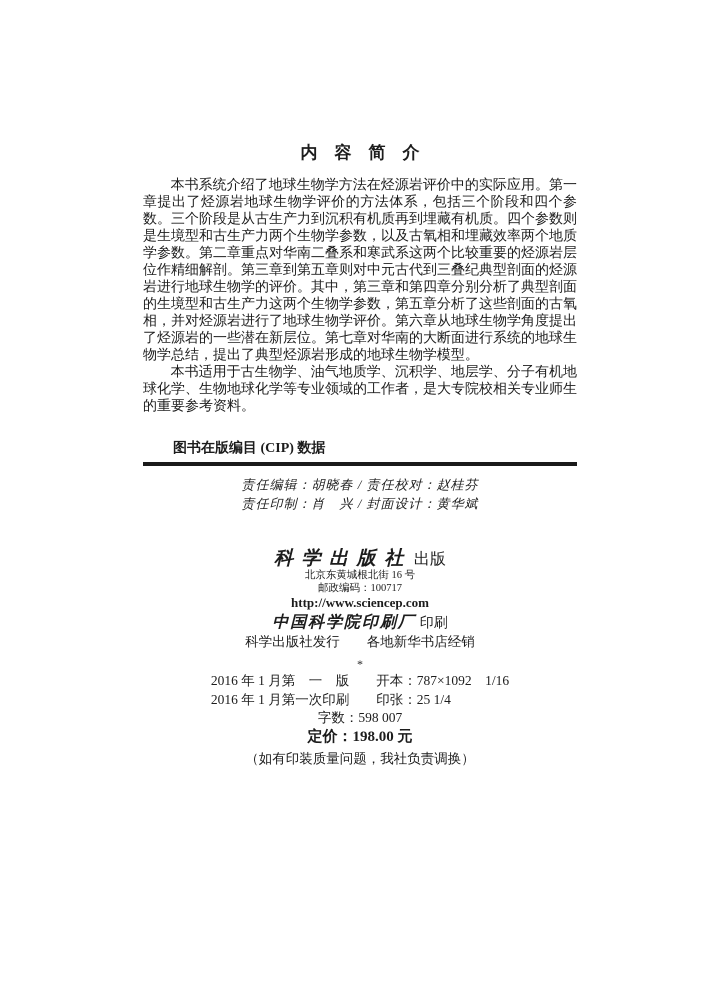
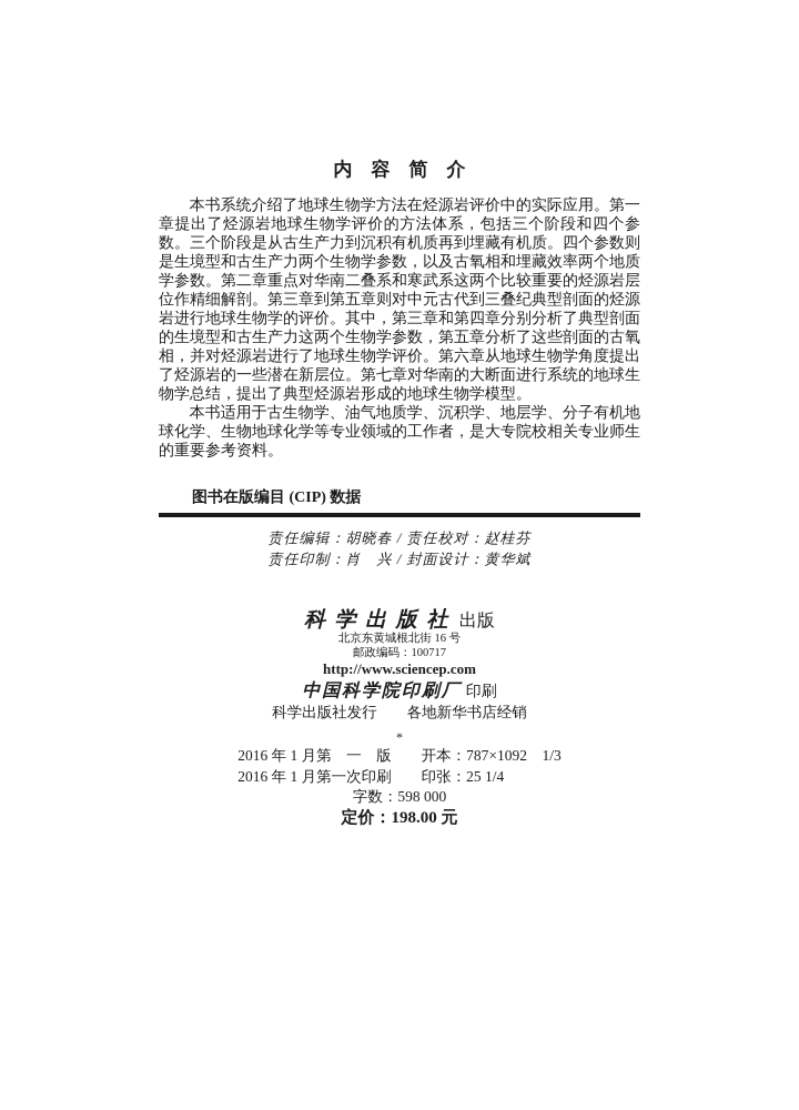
  内 容 简 介
  本书系统介绍了地球生物学方法在烃源岩评价中的实际应用。第一章提出了烃源岩地球生物学评价的方法体系，包括三个阶段和四个参数。三个阶段是从古生产力到沉积有机质再到埋藏有机质。四个参数则是生境型和古生产力两个生物学参数，以及古氧相和埋藏效率两个地质学参数。第二章重点对华南二叠系和寒武系这两个比较重要的烃源岩层位作精细解剖。第三章到第五章则对中元古代到三叠纪典型剖面的烃源岩进行地球生物学的评价。其中，第三章和第四章分别分析了典型剖面的生境型和古生产力这两个生物学参数，第五章分析了这些剖面的古氧相，并对烃源岩进行了地球生物学评价。第六章从地球生物学角度提出了烃源岩的一些潜在新层位。第七章对华南的大断面进行系统的地球生物学总结，提出了典型烃源岩形成的地球生物学模型。
  本书适用于古生物学、油气地质学、沉积学、地层学、分子有机地球化学、生物地球化学等专业领域的工作者，是大专院校相关专业师生的重要参考资料。
  图书在版编目 (CIP) 数据
  责任编辑：胡晓春 / 责任校对：赵桂芬
  责任印制：肖 兴 / 封面设计：黄华斌
  科学出版社出版
  北京东黄城根北街 16 号
  邮政编码：100717
  http://www.sciencep.com
  中国科学院印刷厂 印刷
  科学出版社发行 各地新华书店经销
  *
- 2016 年 1 月第 一 版 开本：787×1092 1/16
+ 2016 年 1 月第 一 版 开本：787×1092 1/3
  2016 年 1 月第一次印刷 印张：25 1/4
- 字数：598 007
+ 字数：598 000
  定价：198.00 元
- （如有印装质量问题，我社负责调换）
